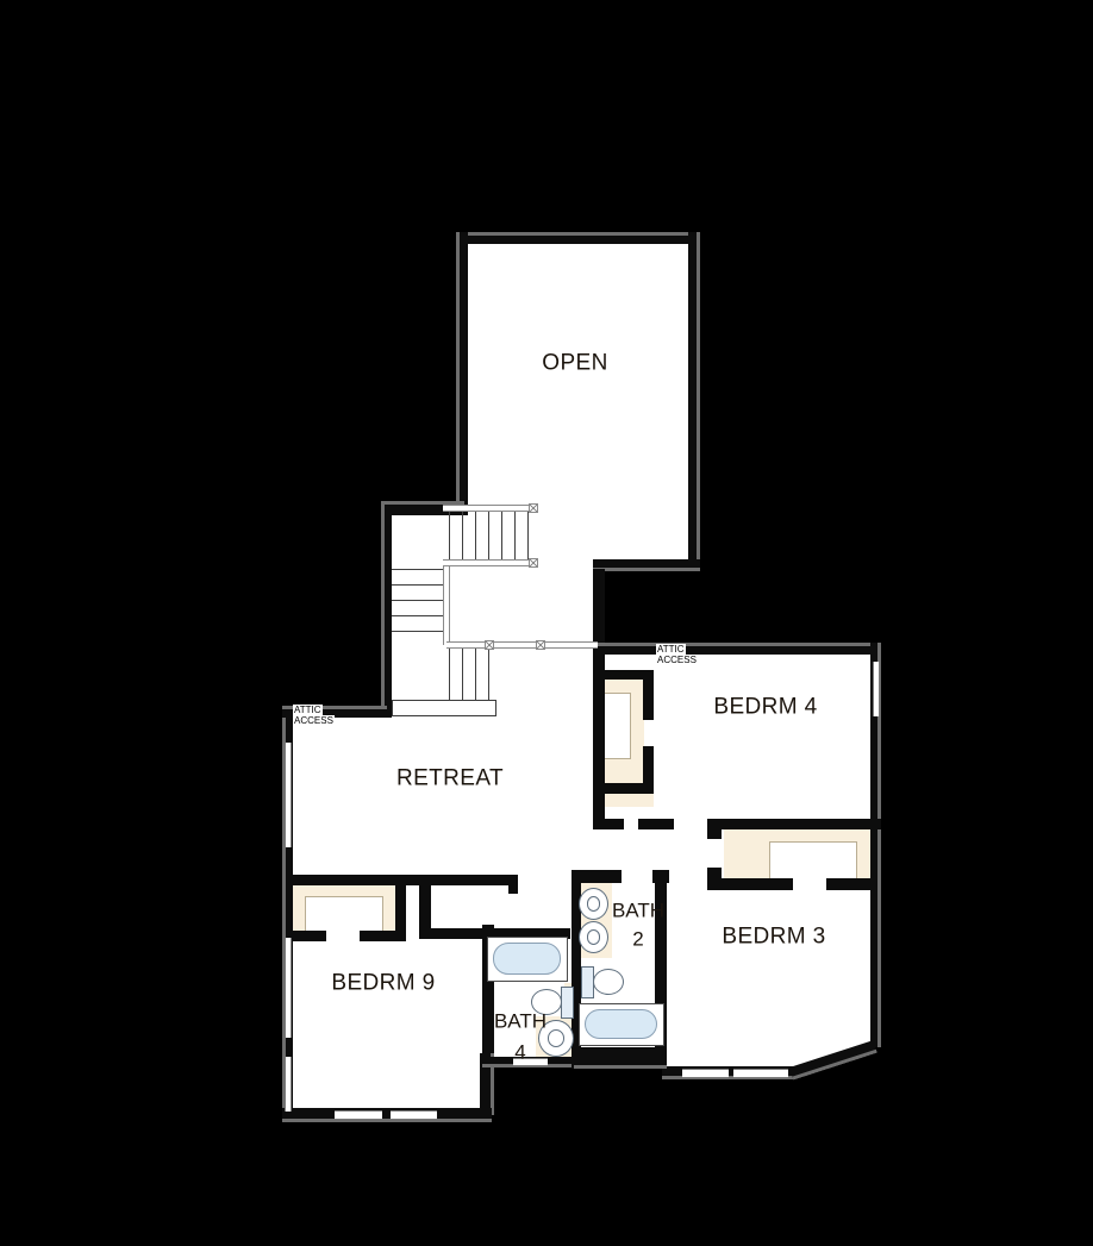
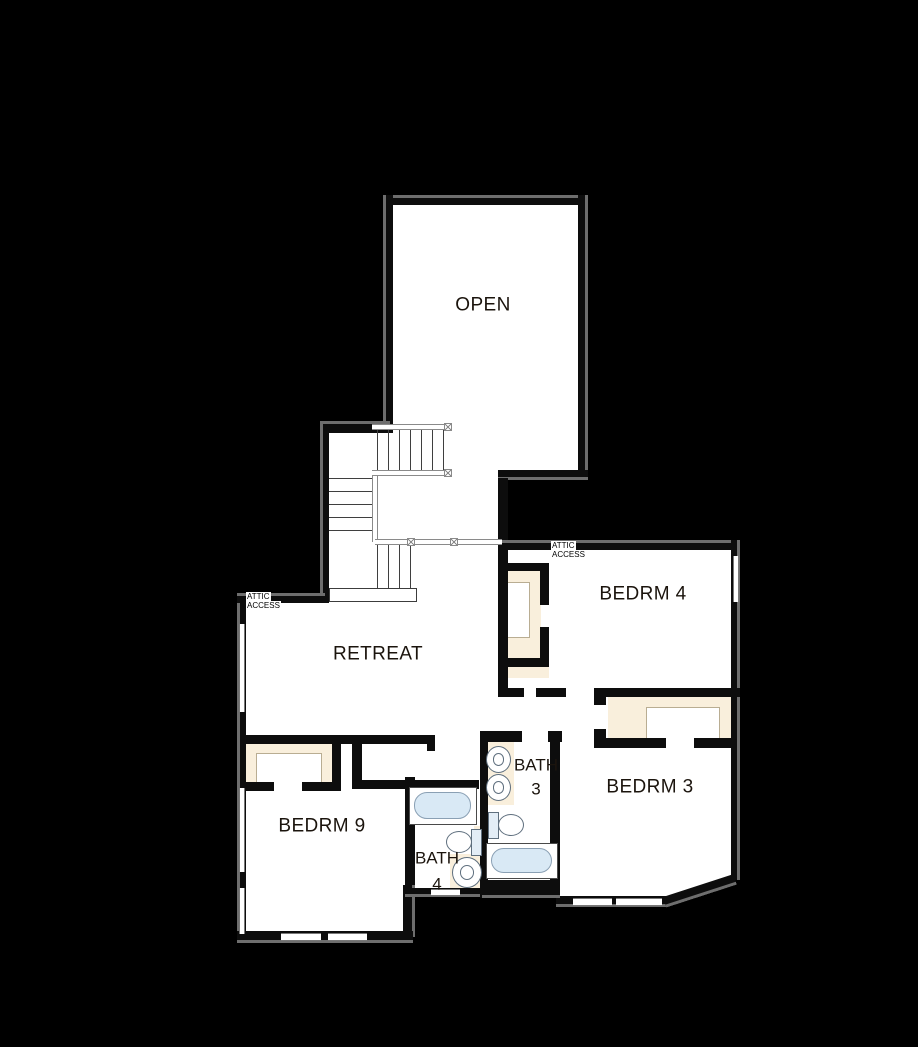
  OPEN
  RETREAT
  BEDRM 4
  BEDRM 3
  BEDRM 9
  BATH
- 2
+ 3
  BATH
  4
  ATTIC
  ACCESS
  ATTIC
  ACCESS
